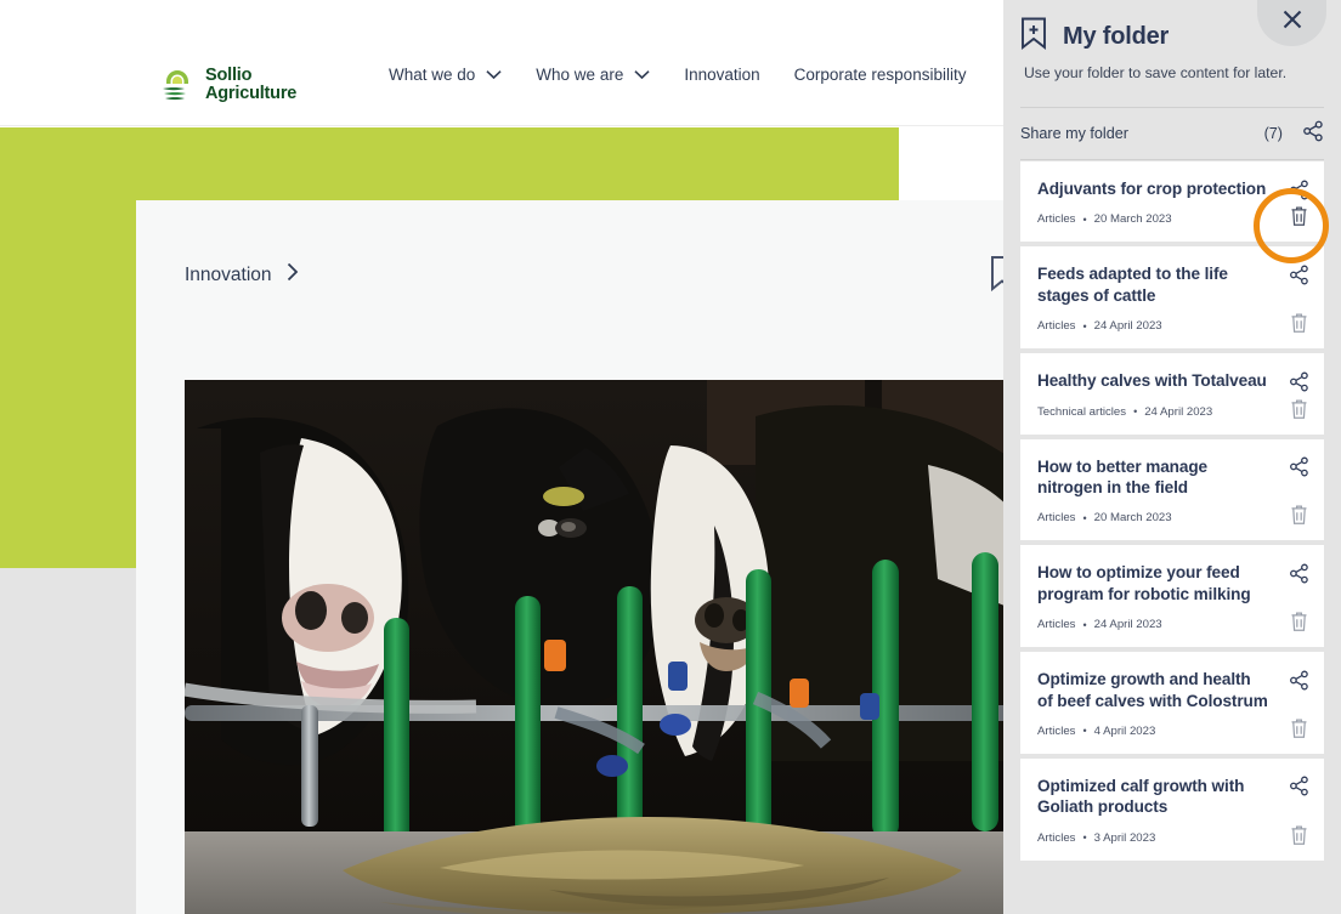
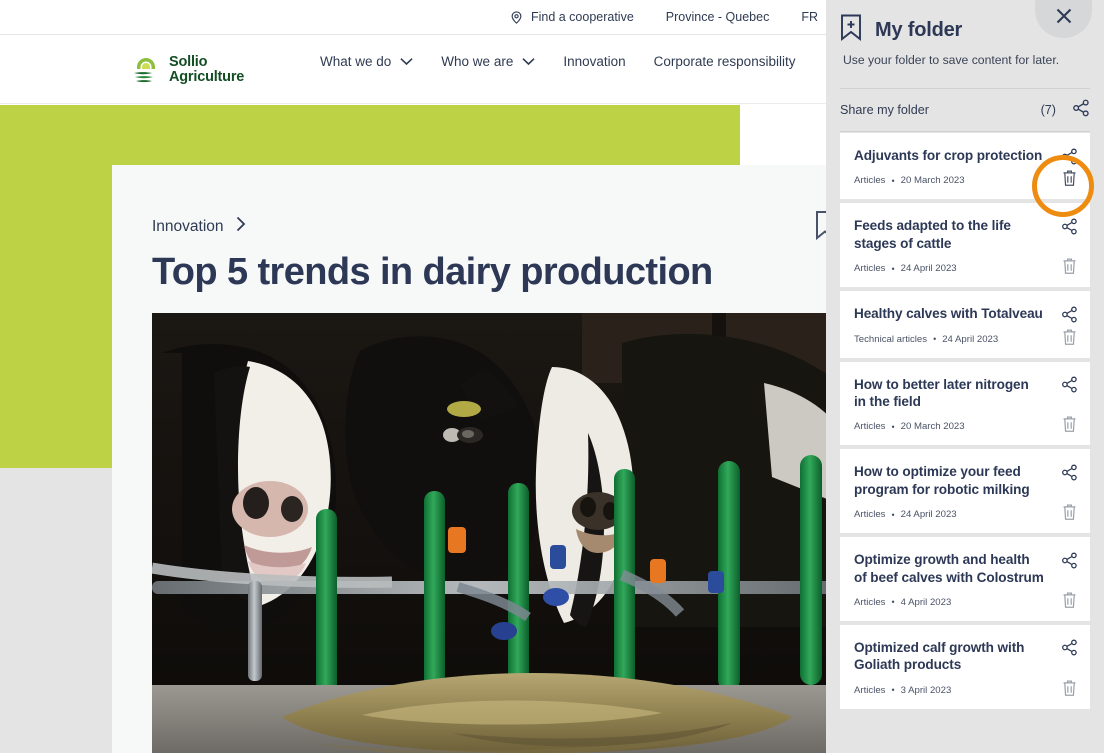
+ Find a cooperative
+ Province - Quebec
+ FR
  Sollio
  Agriculture
  What we do
  Who we are
  Innovation
  Corporate responsibility
  Innovation
+ Top 5 trends in dairy production
  My folder
  Use your folder to save content for later.
  Share my folder
  (7)
  Adjuvants for crop protection
  Articles
  •
  20 March 2023
  Feeds adapted to the life stages of cattle
  Articles
  •
  24 April 2023
  Healthy calves with Totalveau
  Technical articles
  •
  24 April 2023
- How to better manage nitrogen in the field
+ How to better later nitrogen in the field
  Articles
  •
  20 March 2023
  How to optimize your feed program for robotic milking
  Articles
  •
  24 April 2023
  Optimize growth and health of beef calves with Colostrum
  Articles
  •
  4 April 2023
  Optimized calf growth with Goliath products
  Articles
  •
  3 April 2023
